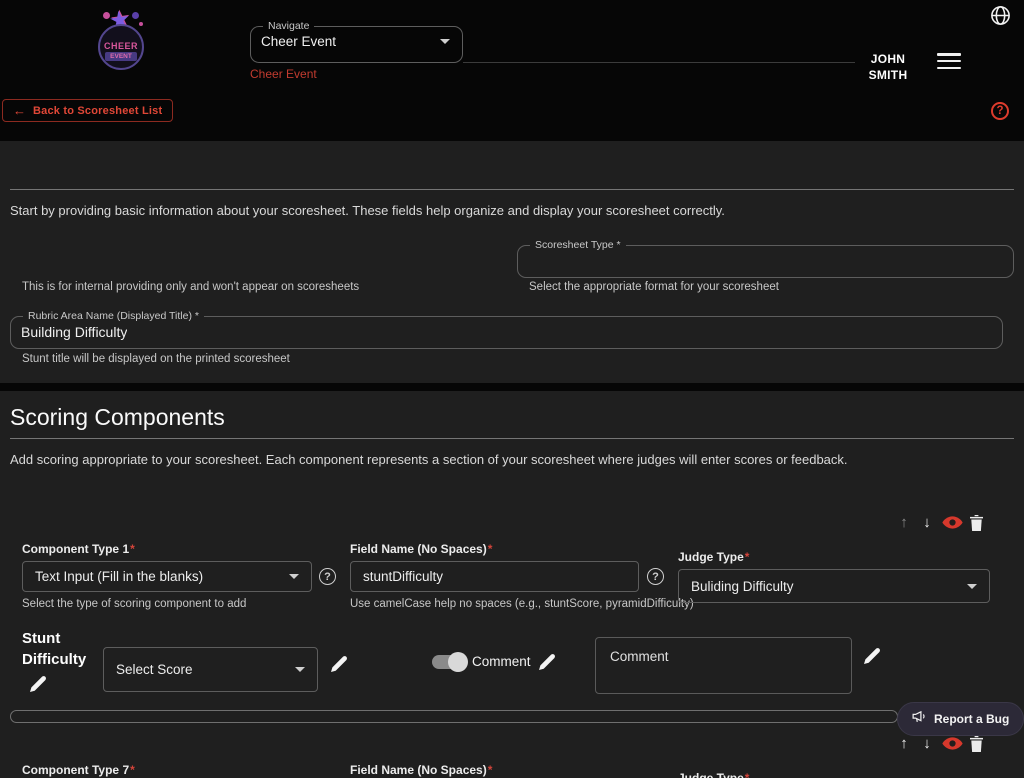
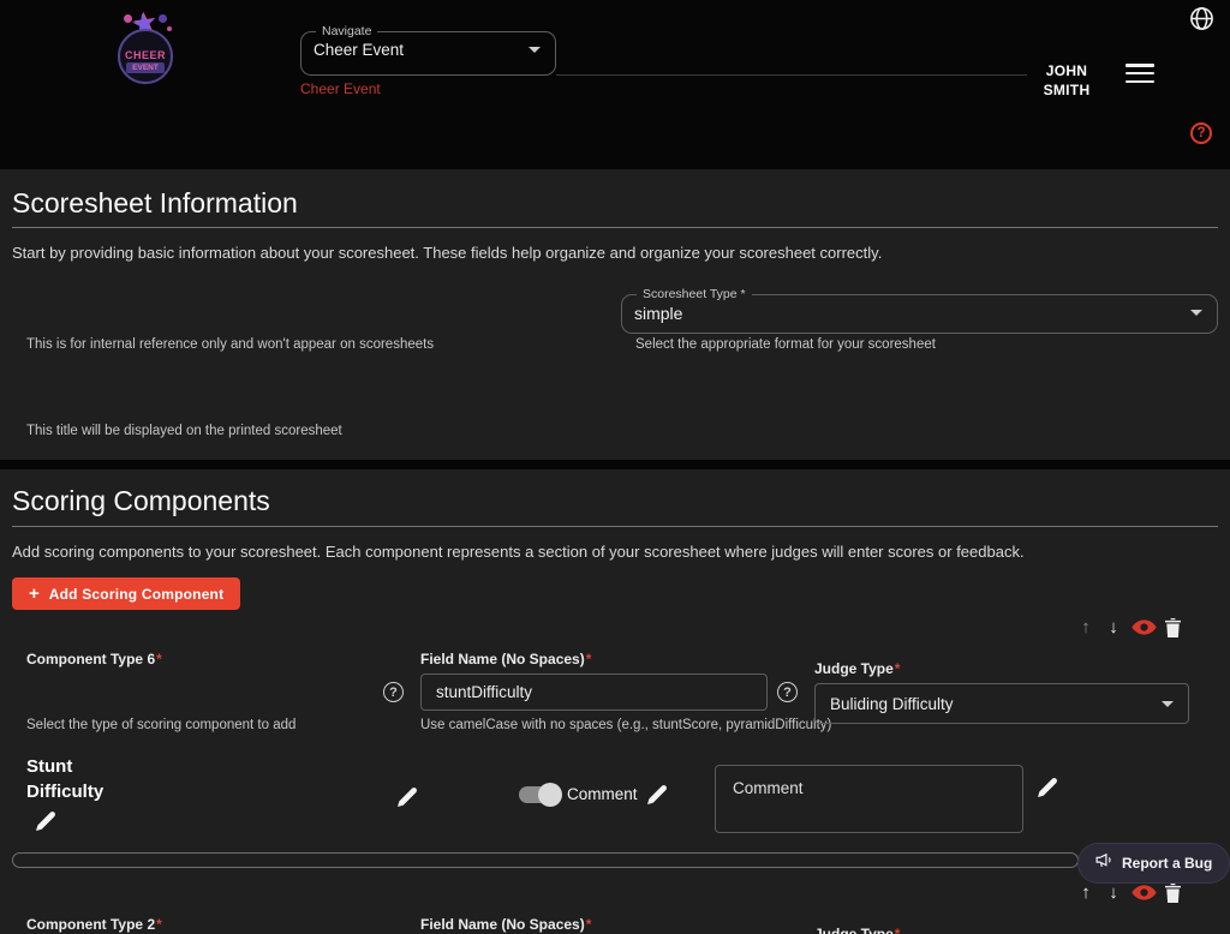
  CHEER
  Navigate
  Cheer Event
  Cheer Event
  JOHN
  SMITH
- ←
- Back to Scoresheet List
  ?
+ Scoresheet Information
- Start by providing basic information about your scoresheet. These fields help organize and display your scoresheet correctly.
+ Start by providing basic information about your scoresheet. These fields help organize and organize your scoresheet correctly.
- This is for internal providing only and won't appear on scoresheets
+ This is for internal reference only and won't appear on scoresheets
  Scoresheet Type *
+ simple
  Select the appropriate format for your scoresheet
- Rubric Area Name (Displayed Title) *
- Building Difficulty
- Stunt title will be displayed on the printed scoresheet
+ This title will be displayed on the printed scoresheet
  Scoring Components
- Add scoring appropriate to your scoresheet. Each component represents a section of your scoresheet where judges will enter scores or feedback.
+ Add scoring components to your scoresheet. Each component represents a section of your scoresheet where judges will enter scores or feedback.
+ +
+ Add Scoring Component
  ↑
  ↓
- Component Type 1*
+ Component Type 6*
- Text Input (Fill in the blanks)
  ?
  Select the type of scoring component to add
  Field Name (No Spaces)*
  stuntDifficulty
  ?
- Use camelCase help no spaces (e.g., stuntScore, pyramidDifficulty)
+ Use camelCase with no spaces (e.g., stuntScore, pyramidDifficulty)
  Judge Type*
  Buliding Difficulty
  Stunt Difficulty
- Select Score
  Comment
  Comment
  Report a Bug
  ↑
  ↓
- Component Type 7*
+ Component Type 2*
  Field Name (No Spaces)*
